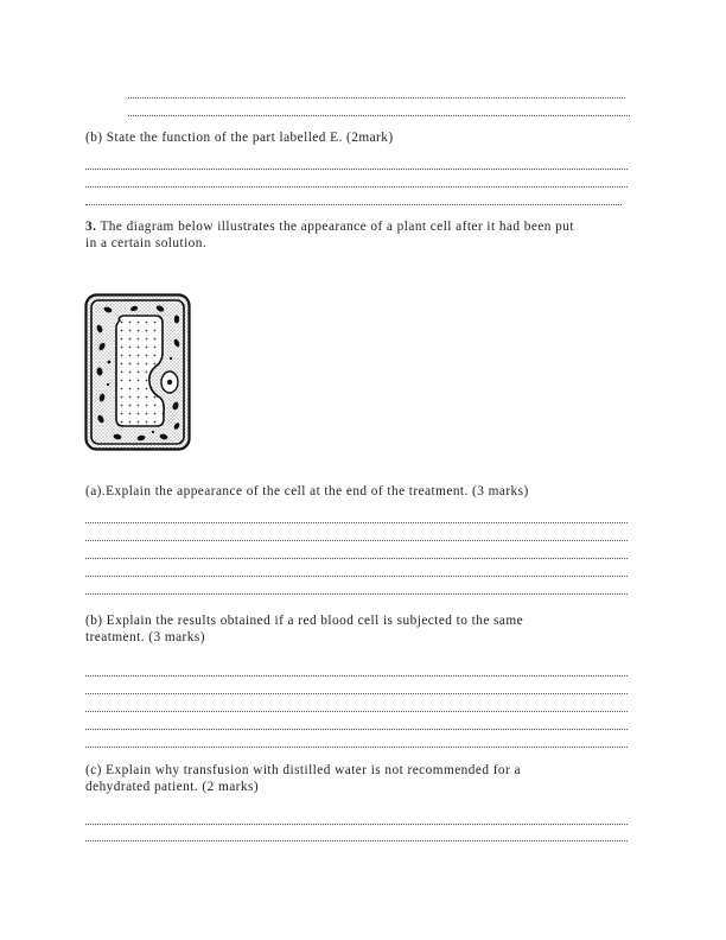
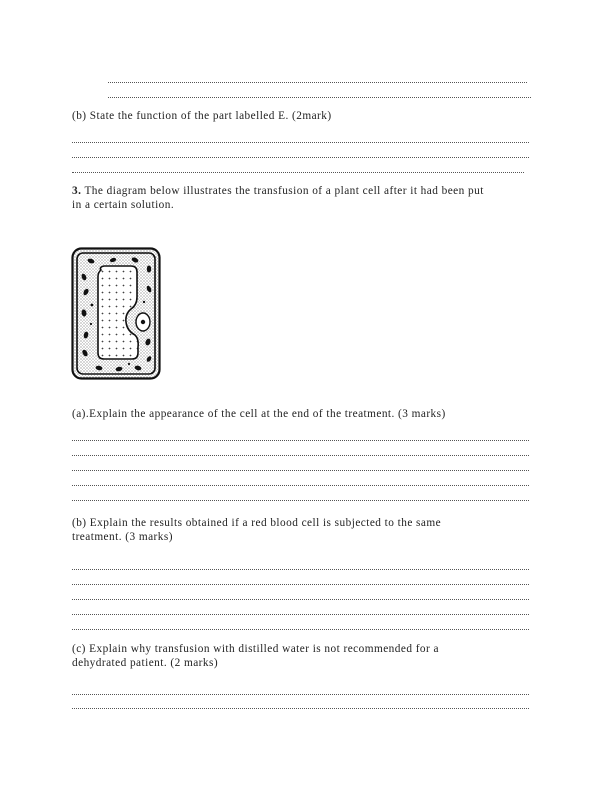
  (b) State the function of the part labelled E. (2mark)
- 3. The diagram below illustrates the appearance of a plant cell after it had been put
+ 3. The diagram below illustrates the transfusion of a plant cell after it had been put
  in a certain solution.
  (a).Explain the appearance of the cell at the end of the treatment. (3 marks)
  (b) Explain the results obtained if a red blood cell is subjected to the same
  treatment. (3 marks)
  (c) Explain why transfusion with distilled water is not recommended for a
  dehydrated patient. (2 marks)
